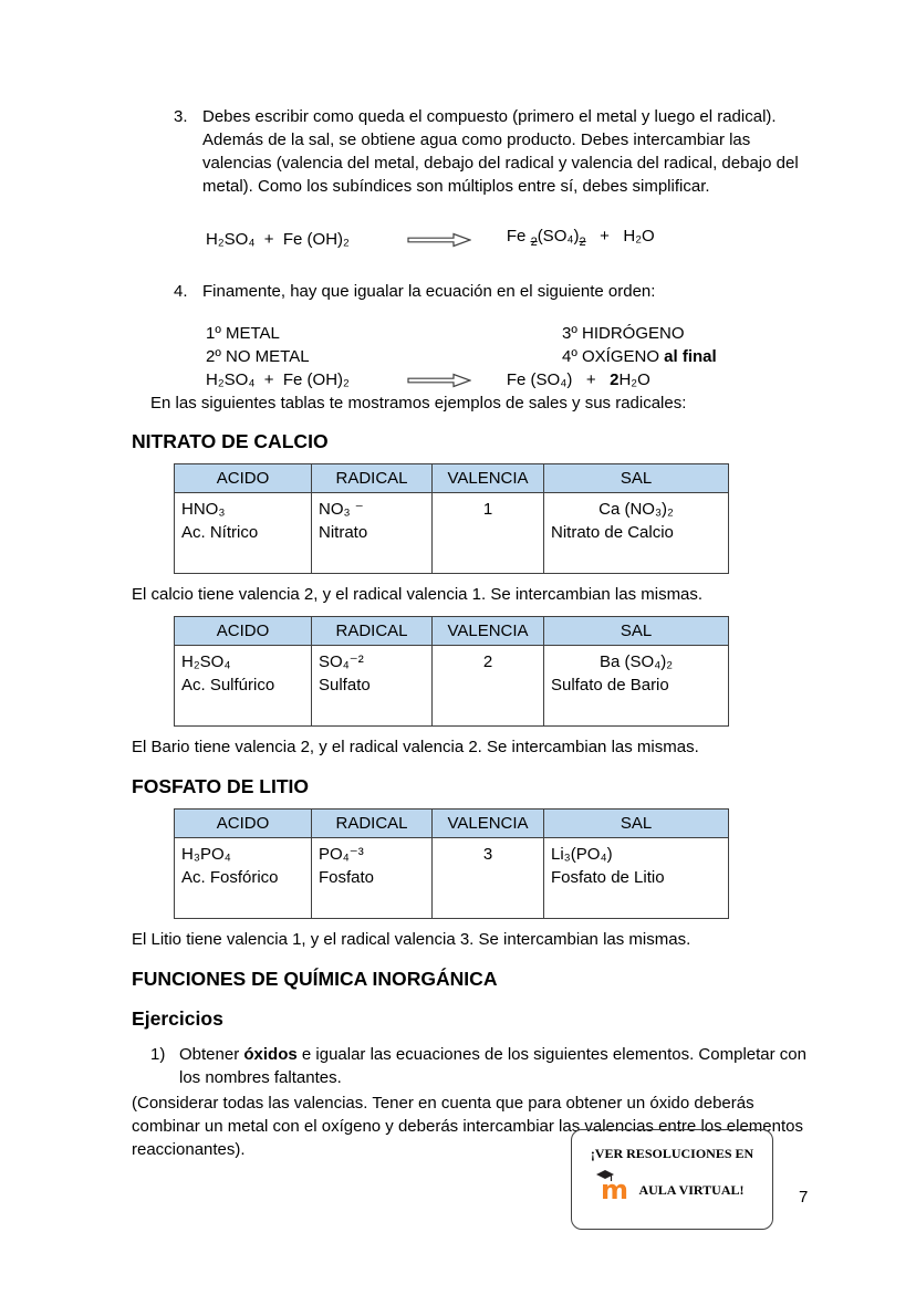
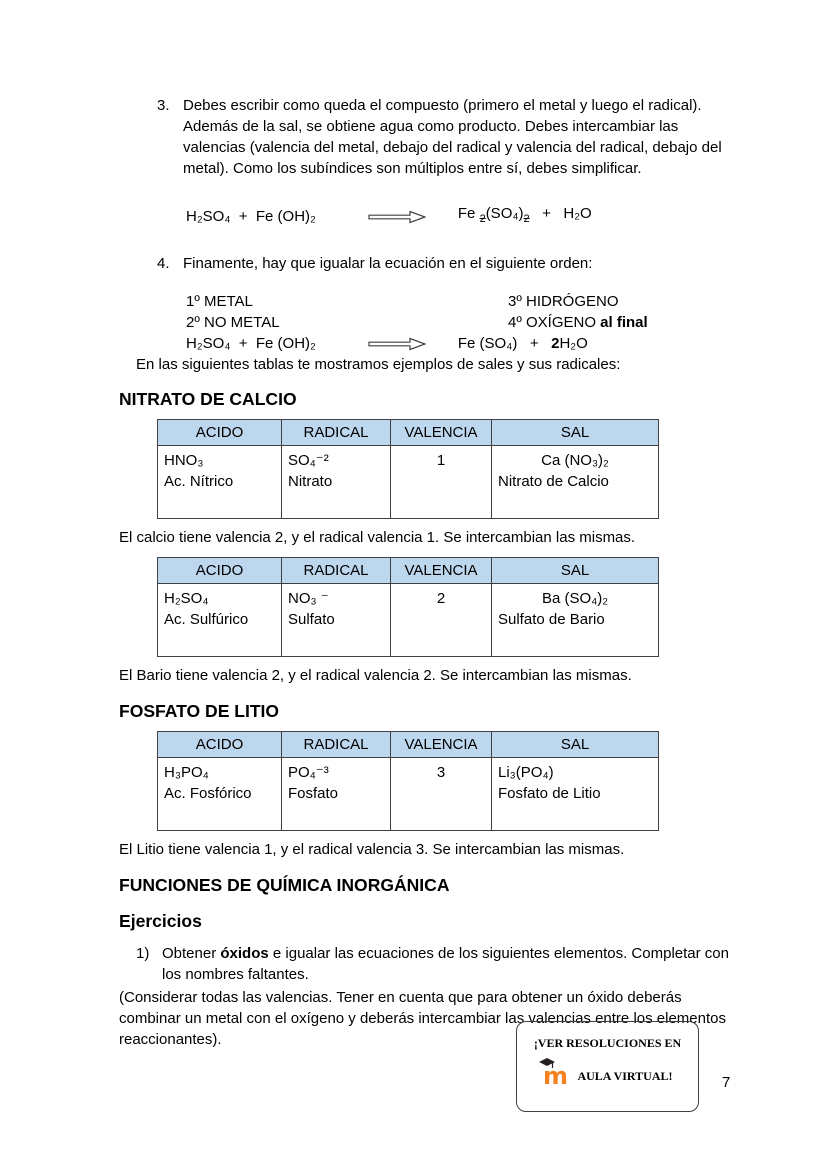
  3.
  Debes escribir como queda el compuesto (primero el metal y luego el radical). Además de la sal, se obtiene agua como producto. Debes intercambiar las valencias (valencia del metal, debajo del radical y valencia del radical, debajo del metal). Como los subíndices son múltiplos entre sí, debes simplificar.
  H₂SO₄ + Fe (OH)₂
  Fe 2(SO₄)2 + H₂O
  4.
  Finamente, hay que igualar la ecuación en el siguiente orden:
  1º METAL
  3º HIDRÓGENO
  2º NO METAL
  4º OXÍGENO al final
  H₂SO₄ + Fe (OH)₂
  Fe (SO₄) + 2H₂O
  En las siguientes tablas te mostramos ejemplos de sales y sus radicales:
  NITRATO DE CALCIO
  ACIDO	RADICAL	VALENCIA	SAL
- HNO₃ Ac. Nítrico	NO₃ ⁻ Nitrato	1	Ca (NO₃)₂ Nitrato de Calcio
+ HNO₃ Ac. Nítrico	SO₄⁻² Nitrato	1	Ca (NO₃)₂ Nitrato de Calcio
  El calcio tiene valencia 2, y el radical valencia 1. Se intercambian las mismas.
  ACIDO	RADICAL	VALENCIA	SAL
- H₂SO₄ Ac. Sulfúrico	SO₄⁻² Sulfato	2	Ba (SO₄)₂ Sulfato de Bario
+ H₂SO₄ Ac. Sulfúrico	NO₃ ⁻ Sulfato	2	Ba (SO₄)₂ Sulfato de Bario
  El Bario tiene valencia 2, y el radical valencia 2. Se intercambian las mismas.
  FOSFATO DE LITIO
  ACIDO	RADICAL	VALENCIA	SAL
  H₃PO₄ Ac. Fosfórico	PO₄⁻³ Fosfato	3	Li₃(PO₄) Fosfato de Litio
  El Litio tiene valencia 1, y el radical valencia 3. Se intercambian las mismas.
  FUNCIONES DE QUÍMICA INORGÁNICA
  Ejercicios
  1)
  Obtener óxidos e igualar las ecuaciones de los siguientes elementos. Completar con los nombres faltantes.
  (Considerar todas las valencias. Tener en cuenta que para obtener un óxido deberás combinar un metal con el oxígeno y deberás intercambiar las valencias entre los elementos reaccionantes).
  ¡VER RESOLUCIONES EN
  m
  AULA VIRTUAL!
  7
